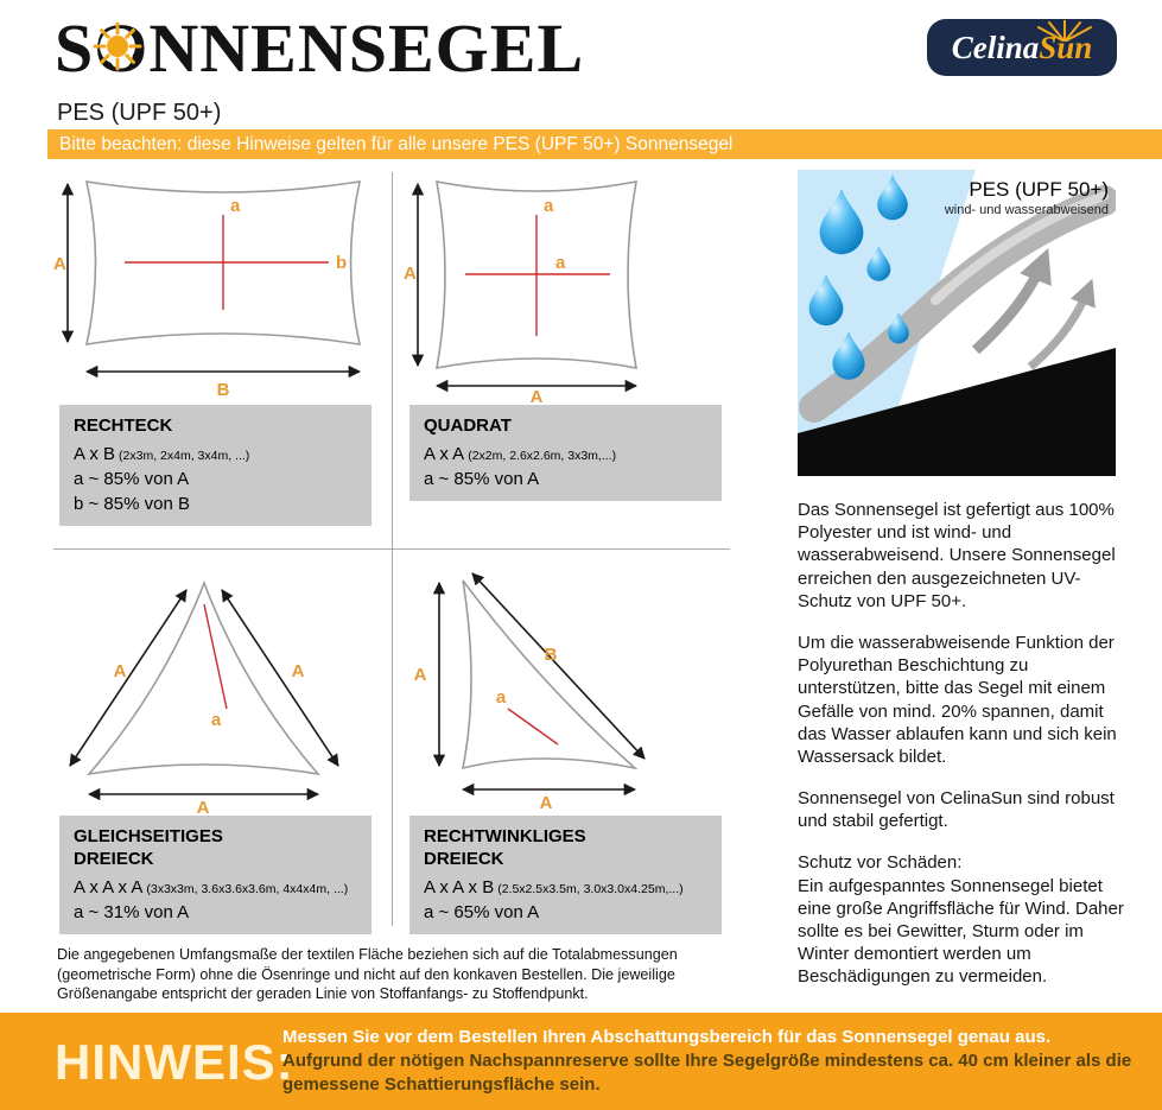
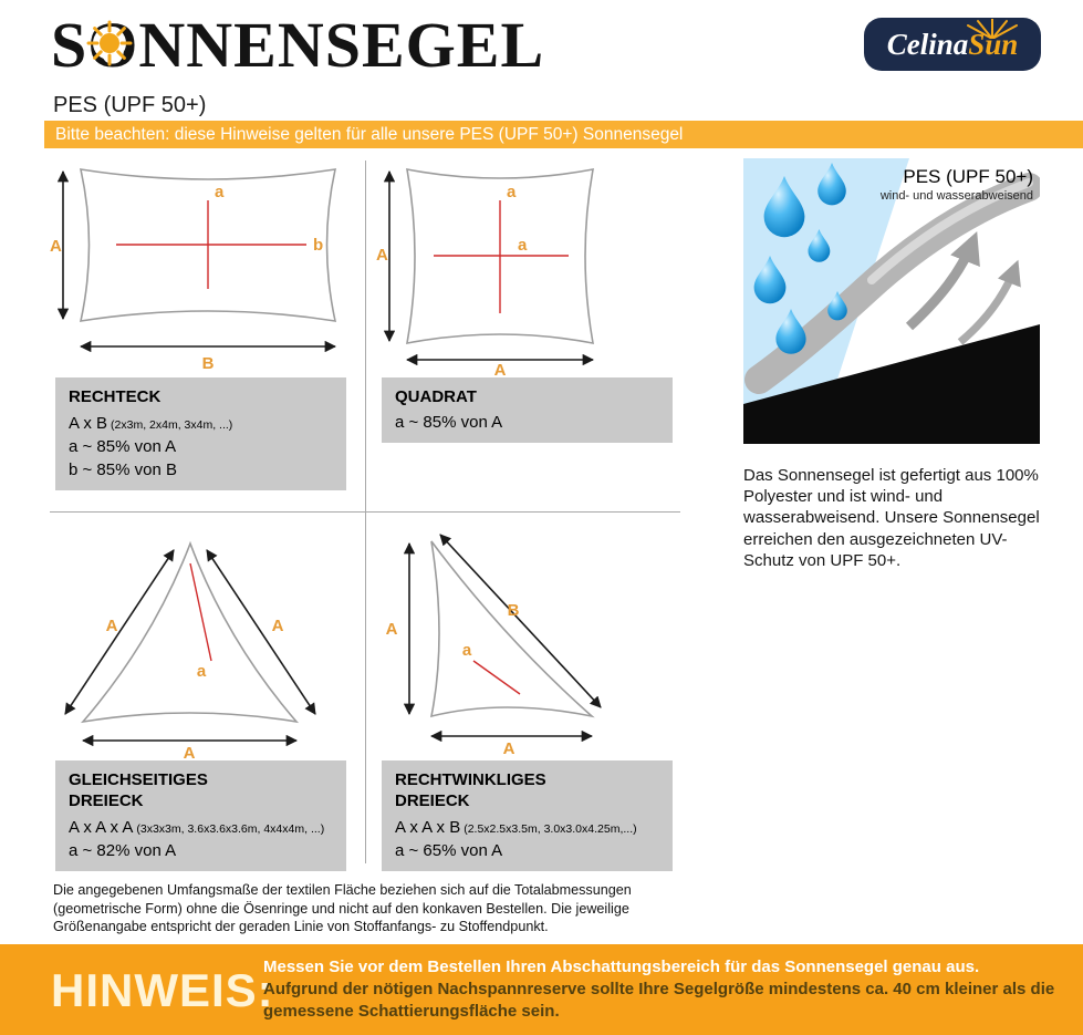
  SNNENSEGEL
  PES (UPF 50+)
  Bitte beachten: diese Hinweise gelten für alle unsere PES (UPF 50+) Sonnensegel
  Celina
  Sun
  A
  B
  a
  b
  RECHTECK
  A x B (2x3m, 2x4m, 3x4m, ...)
  a ~ 85% von A
  b ~ 85% von B
  A
  A
  a
  a
  QUADRAT
- A x A (2x2m, 2.6x2.6m, 3x3m,...)
  a ~ 85% von A
  A
  A
  A
  a
  GLEICHSEITIGES
  DREIECK
  A x A x A (3x3x3m, 3.6x3.6x3.6m, 4x4x4m, ...)
- a ~ 31% von A
+ a ~ 82% von A
  A
  B
  A
  a
  RECHTWINKLIGES
  DREIECK
  A x A x B (2.5x2.5x3.5m, 3.0x3.0x4.25m,...)
  a ~ 65% von A
  Die angegebenen Umfangsmaße der textilen Fläche beziehen sich auf die Totalabmessungen (geometrische Form) ohne die Ösenringe und nicht auf den konkaven Bestellen. Die jeweilige Größenangabe entspricht der geraden Linie von Stoffanfangs- zu Stoffendpunkt.
  PES (UPF 50+)
  wind- und wasserabweisend
  Das Sonnensegel ist gefertigt aus 100% Polyester und ist wind- und wasserabweisend. Unsere Sonnensegel erreichen den ausgezeichneten UV-Schutz von UPF 50+.
- Um die wasserabweisende Funktion der Polyurethan Beschichtung zu unterstützen, bitte das Segel mit einem Gefälle von mind. 20% spannen, damit das Wasser ablaufen kann und sich kein Wassersack bildet.
- Sonnensegel von CelinaSun sind robust und stabil gefertigt.
- Schutz vor Schäden:
- Ein aufgespanntes Sonnensegel bietet eine große Angriffsfläche für Wind. Daher sollte es bei Gewitter, Sturm oder im Winter demontiert werden um Beschädigungen zu vermeiden.
  HINWEIS:
  Messen Sie vor dem Bestellen Ihren Abschattungsbereich für das Sonnensegel genau aus.
  Aufgrund der nötigen Nachspannreserve sollte Ihre Segelgröße mindestens ca. 40 cm kleiner als die gemessene Schattierungsfläche sein.
